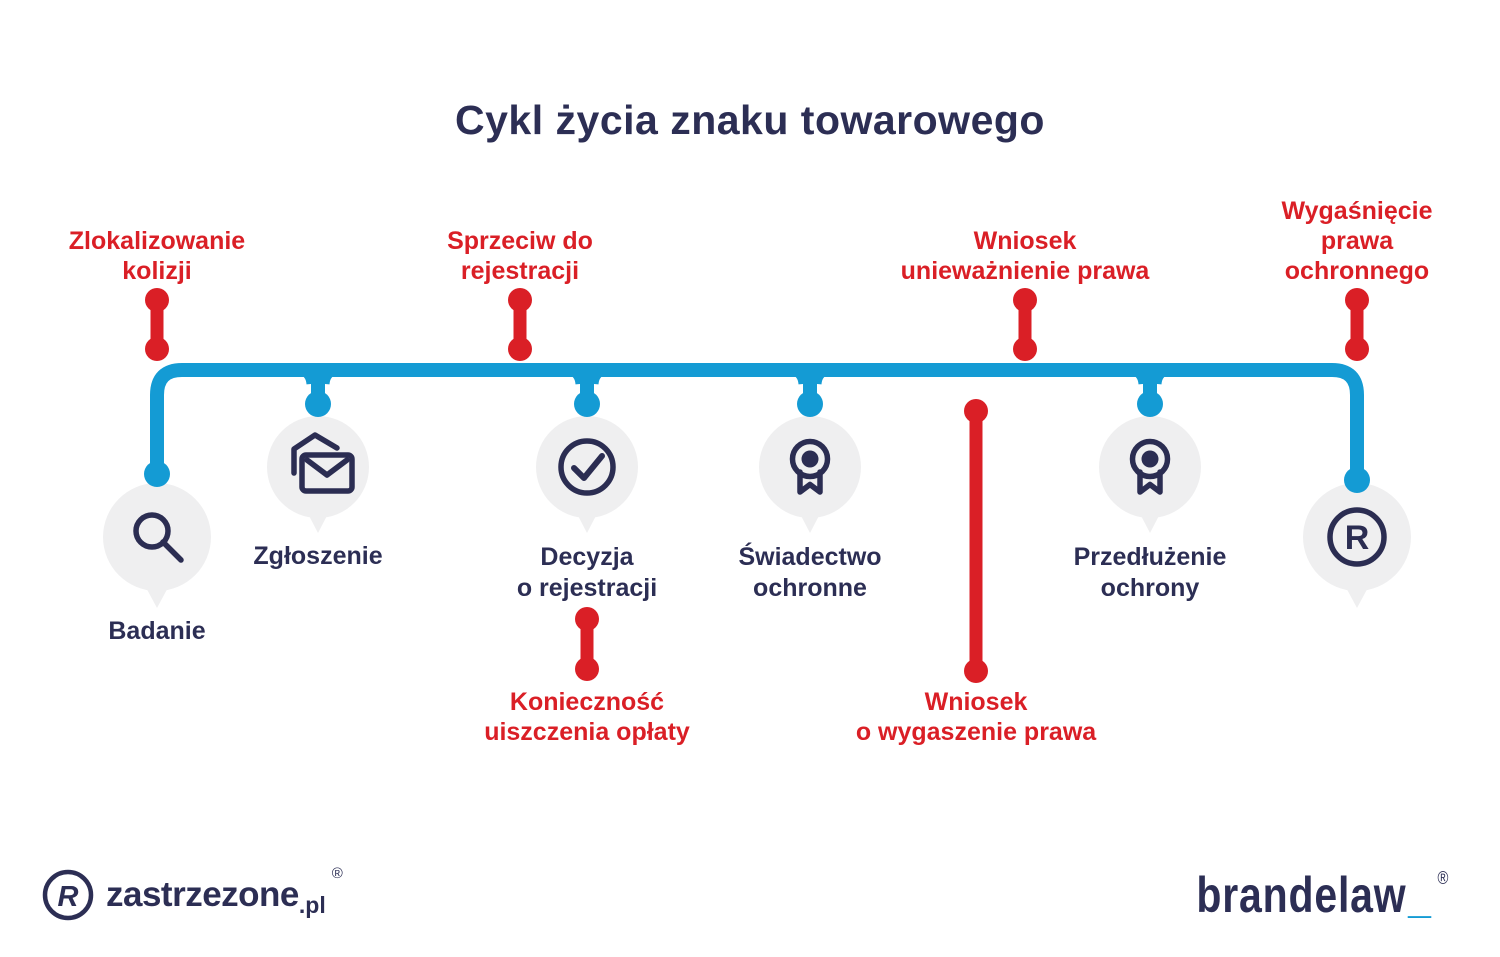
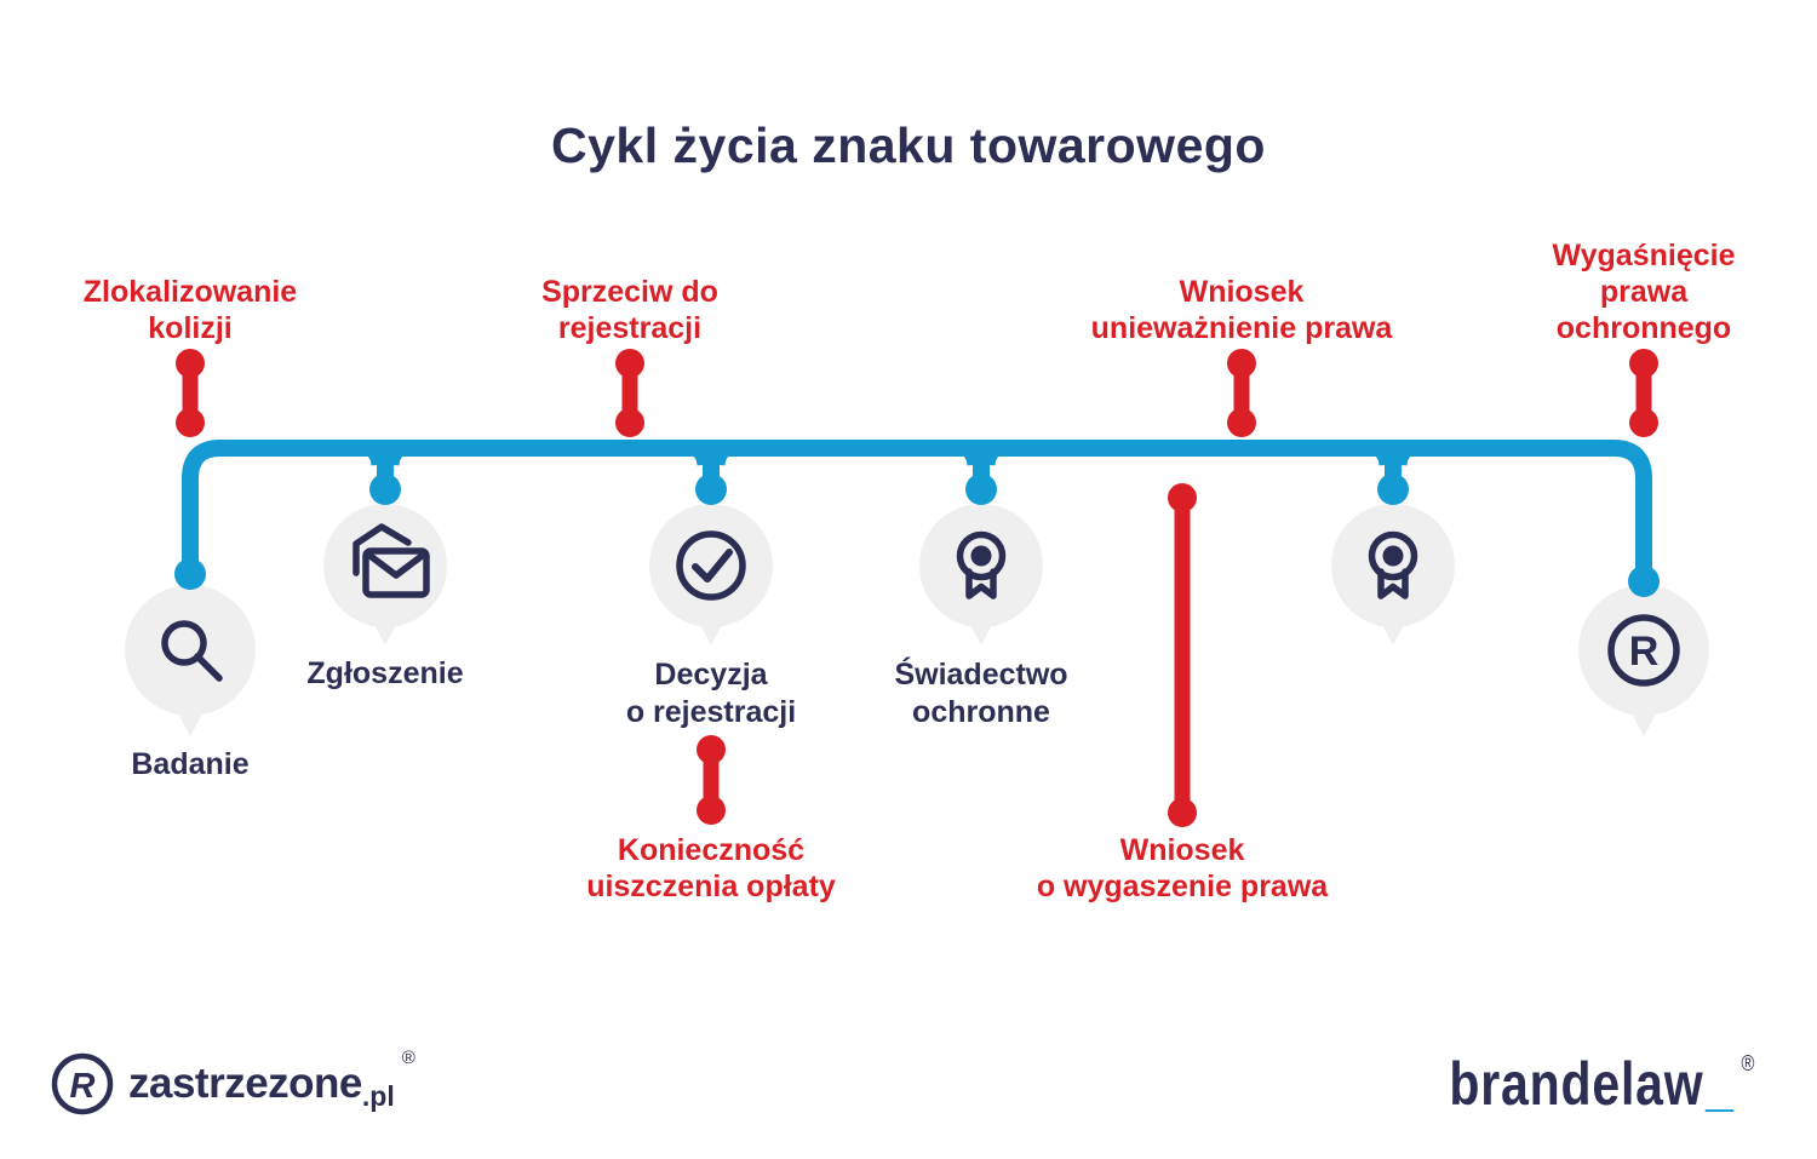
  Cykl życia znaku towarowego
  R
  Zlokalizowanie
  kolizji
  Sprzeciw do
  rejestracji
  Wniosek
  unieważnienie prawa
  Wygaśnięcie
  prawa
  ochronnego
  Konieczność
  uiszczenia opłaty
  Wniosek
  o wygaszenie prawa
  Badanie
  Zgłoszenie
  Decyzja
  o rejestracji
  Świadectwo
  ochronne
- Przedłużenie
- ochrony
  R
  zastrzezone
  .pl
  ®
  brandelaw
  _
  ®
